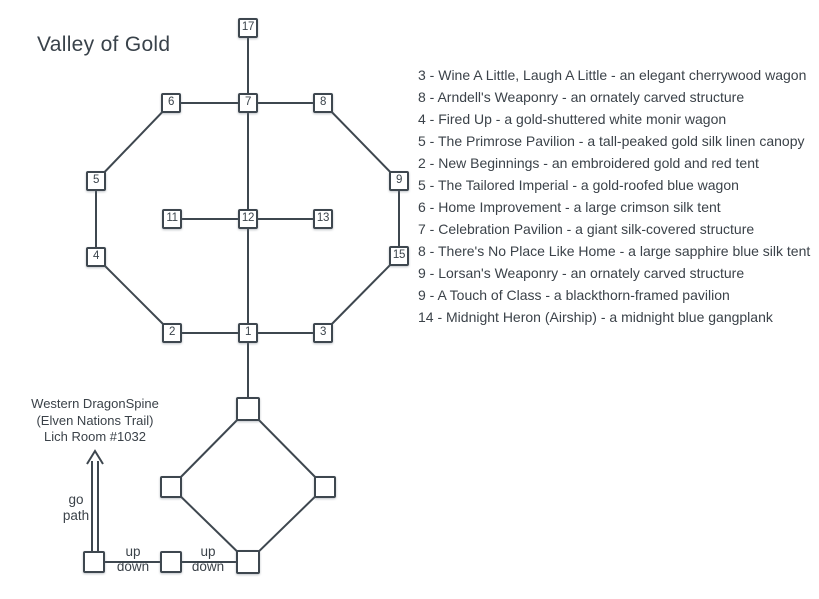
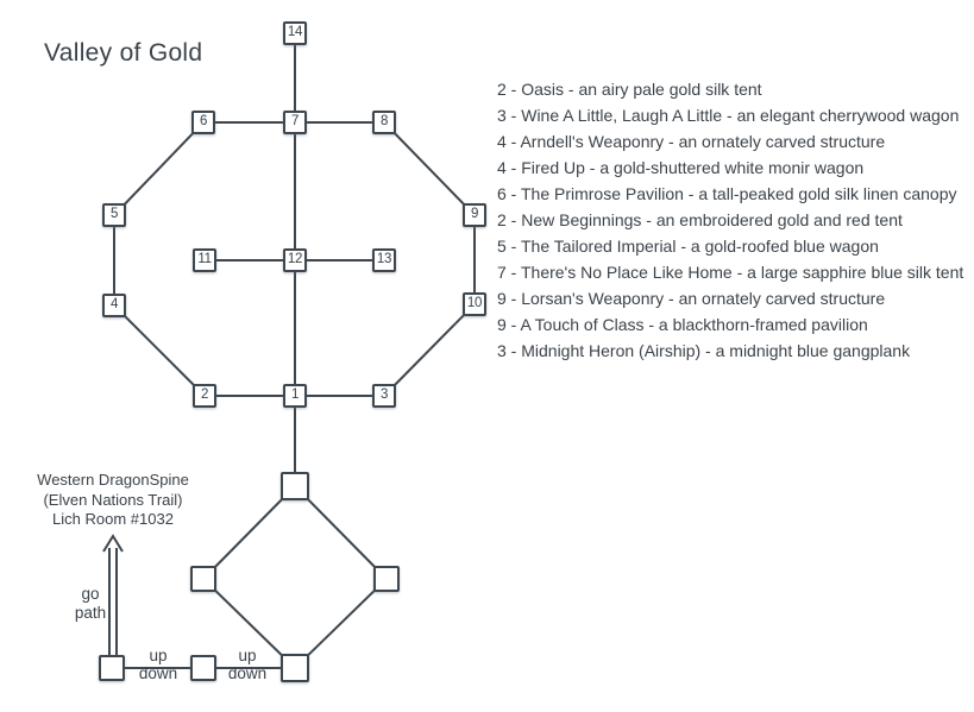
  Valley of Gold
  1
  2
  3
  4
  5
  6
  7
  8
  9
- 15
+ 10
  11
  12
  13
- 17
+ 14
  Western DragonSpine
  (Elven Nations Trail)
  Lich Room #1032
  go
  path
  up
  down
  up
  down
+ 2 - Oasis - an airy pale gold silk tent
  3 - Wine A Little, Laugh A Little - an elegant cherrywood wagon
- 8 - Arndell's Weaponry - an ornately carved structure
+ 4 - Arndell's Weaponry - an ornately carved structure
  4 - Fired Up - a gold-shuttered white monir wagon
- 5 - The Primrose Pavilion - a tall-peaked gold silk linen canopy
+ 6 - The Primrose Pavilion - a tall-peaked gold silk linen canopy
  2 - New Beginnings - an embroidered gold and red tent
  5 - The Tailored Imperial - a gold-roofed blue wagon
- 6 - Home Improvement - a large crimson silk tent
- 7 - Celebration Pavilion - a giant silk-covered structure
- 8 - There's No Place Like Home - a large sapphire blue silk tent
+ 7 - There's No Place Like Home - a large sapphire blue silk tent
  9 - Lorsan's Weaponry - an ornately carved structure
  9 - A Touch of Class - a blackthorn-framed pavilion
- 14 - Midnight Heron (Airship) - a midnight blue gangplank
+ 3 - Midnight Heron (Airship) - a midnight blue gangplank
